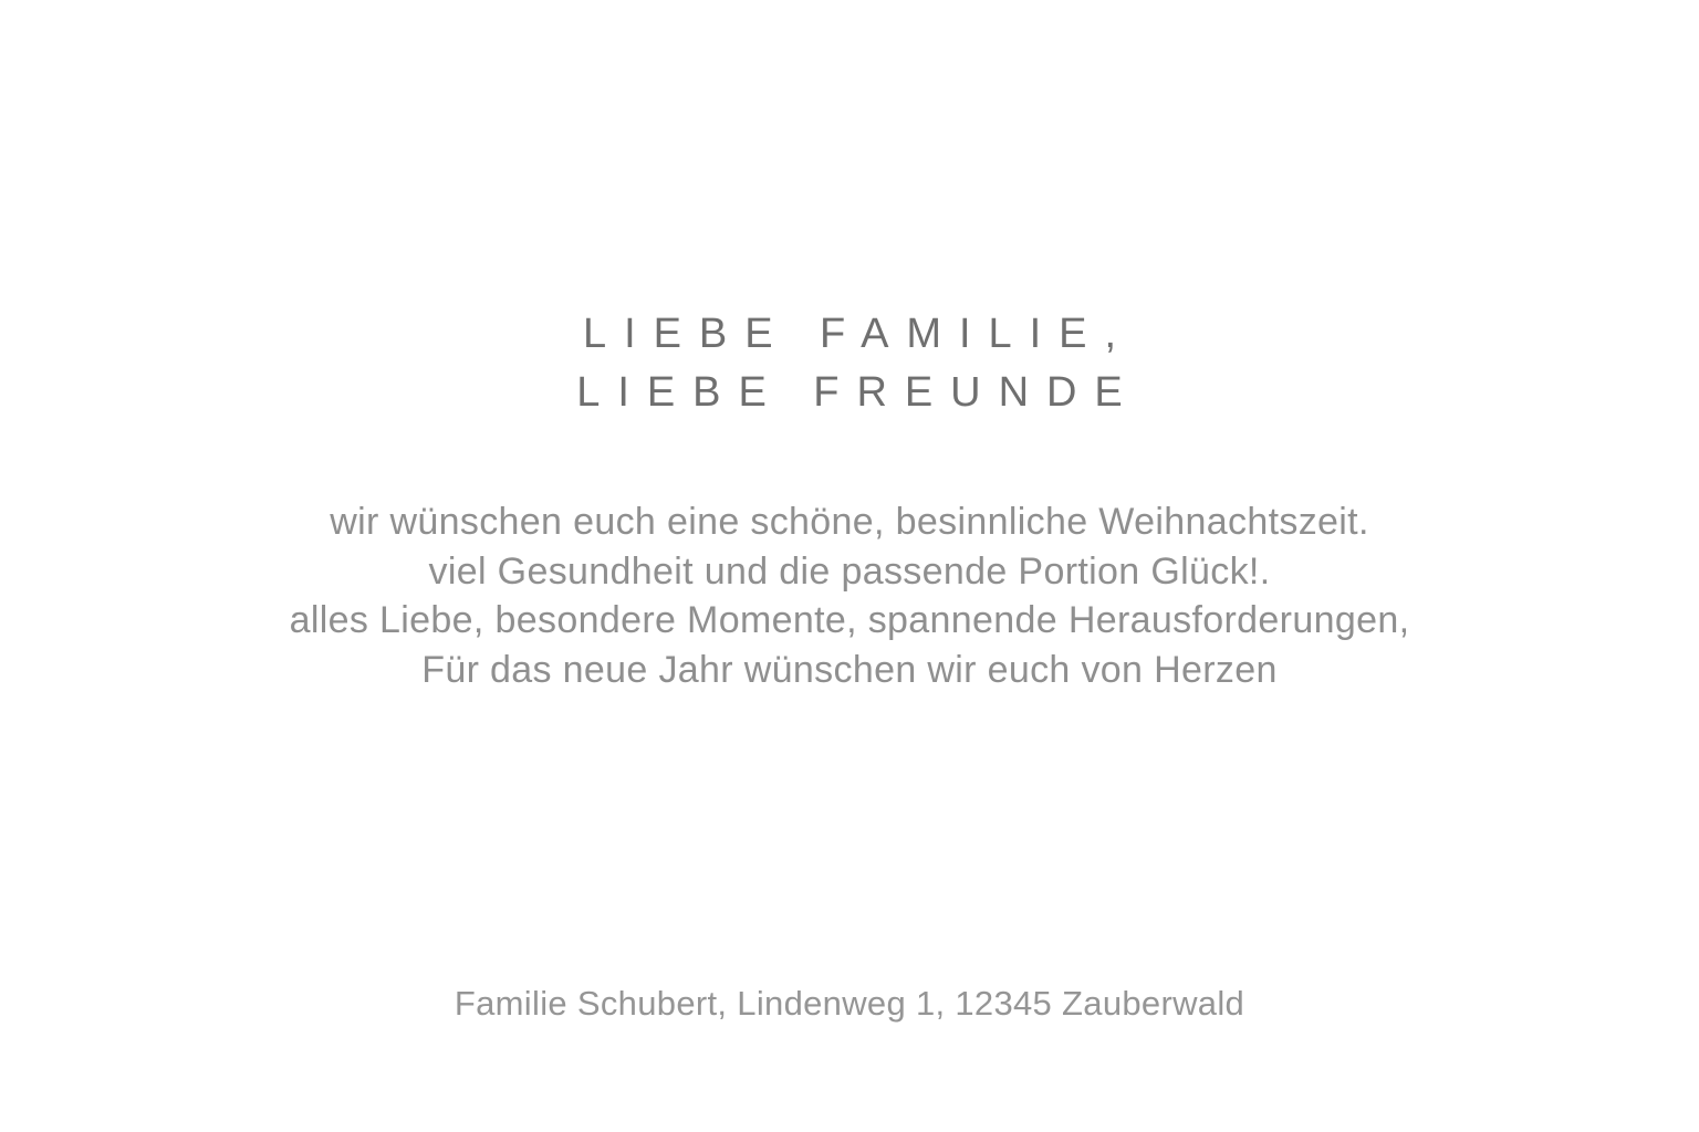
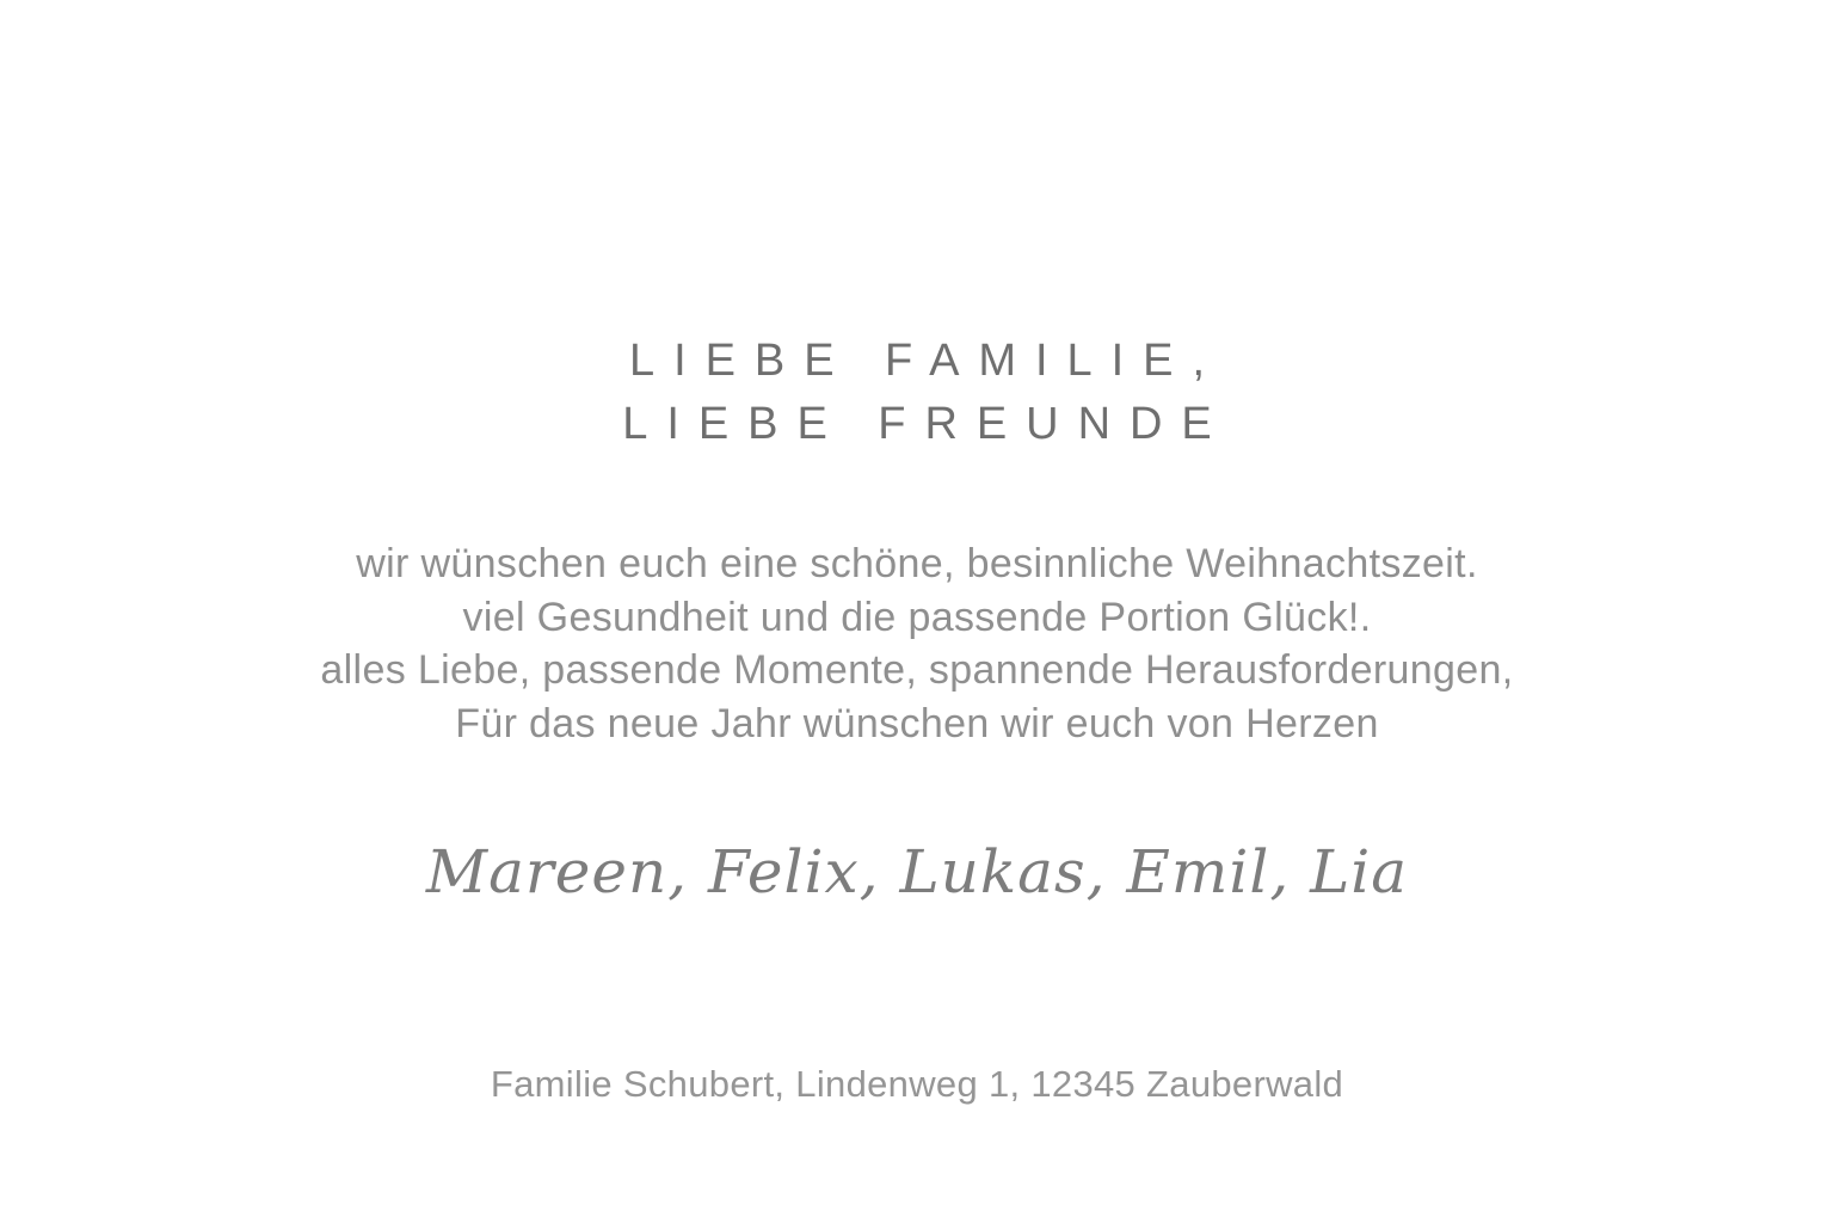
  LIEBE FAMILIE,
  LIEBE FREUNDE
  wir wünschen euch eine schöne, besinnliche Weihnachtszeit.
  viel Gesundheit und die passende Portion Glück!.
- alles Liebe, besondere Momente, spannende Herausforderungen,
+ alles Liebe, passende Momente, spannende Herausforderungen,
  Für das neue Jahr wünschen wir euch von Herzen
+ Mareen, Felix, Lukas, Emil, Lia
  Familie Schubert, Lindenweg 1, 12345 Zauberwald
